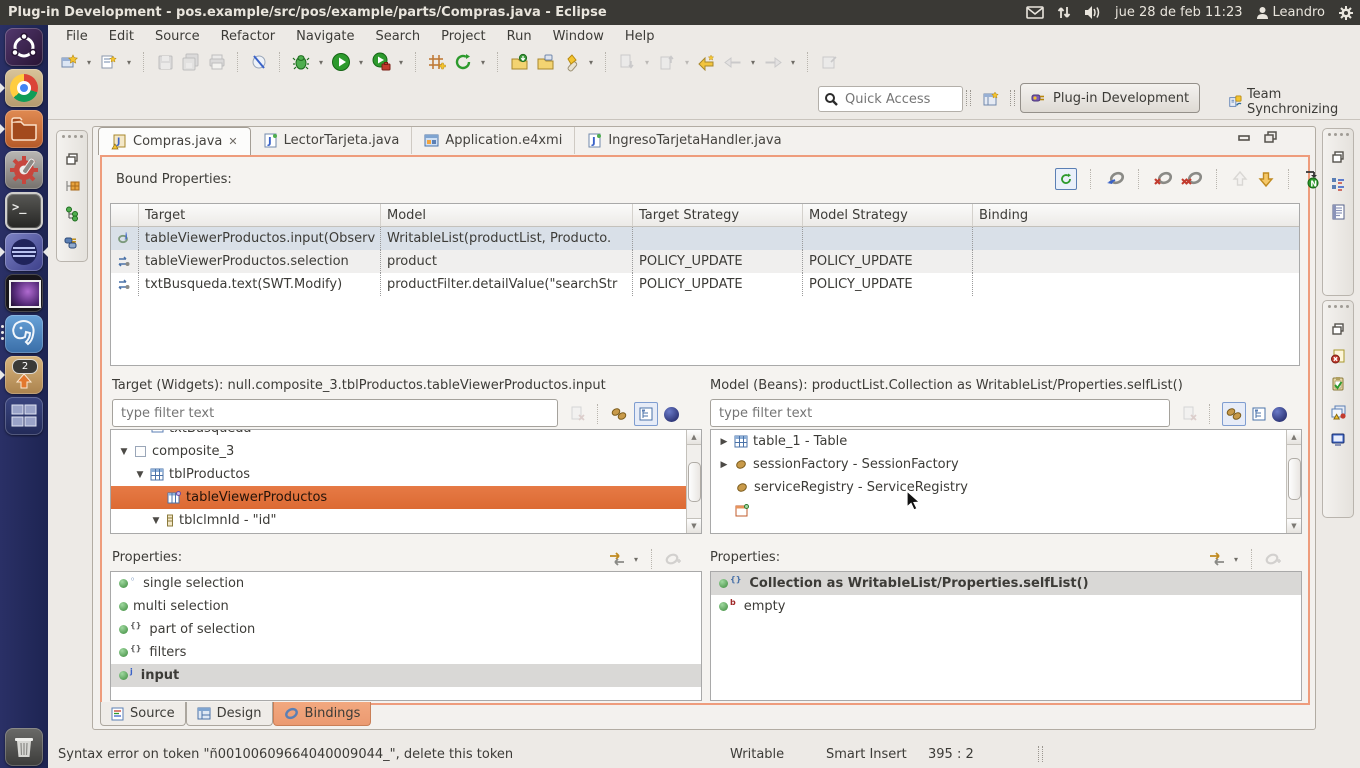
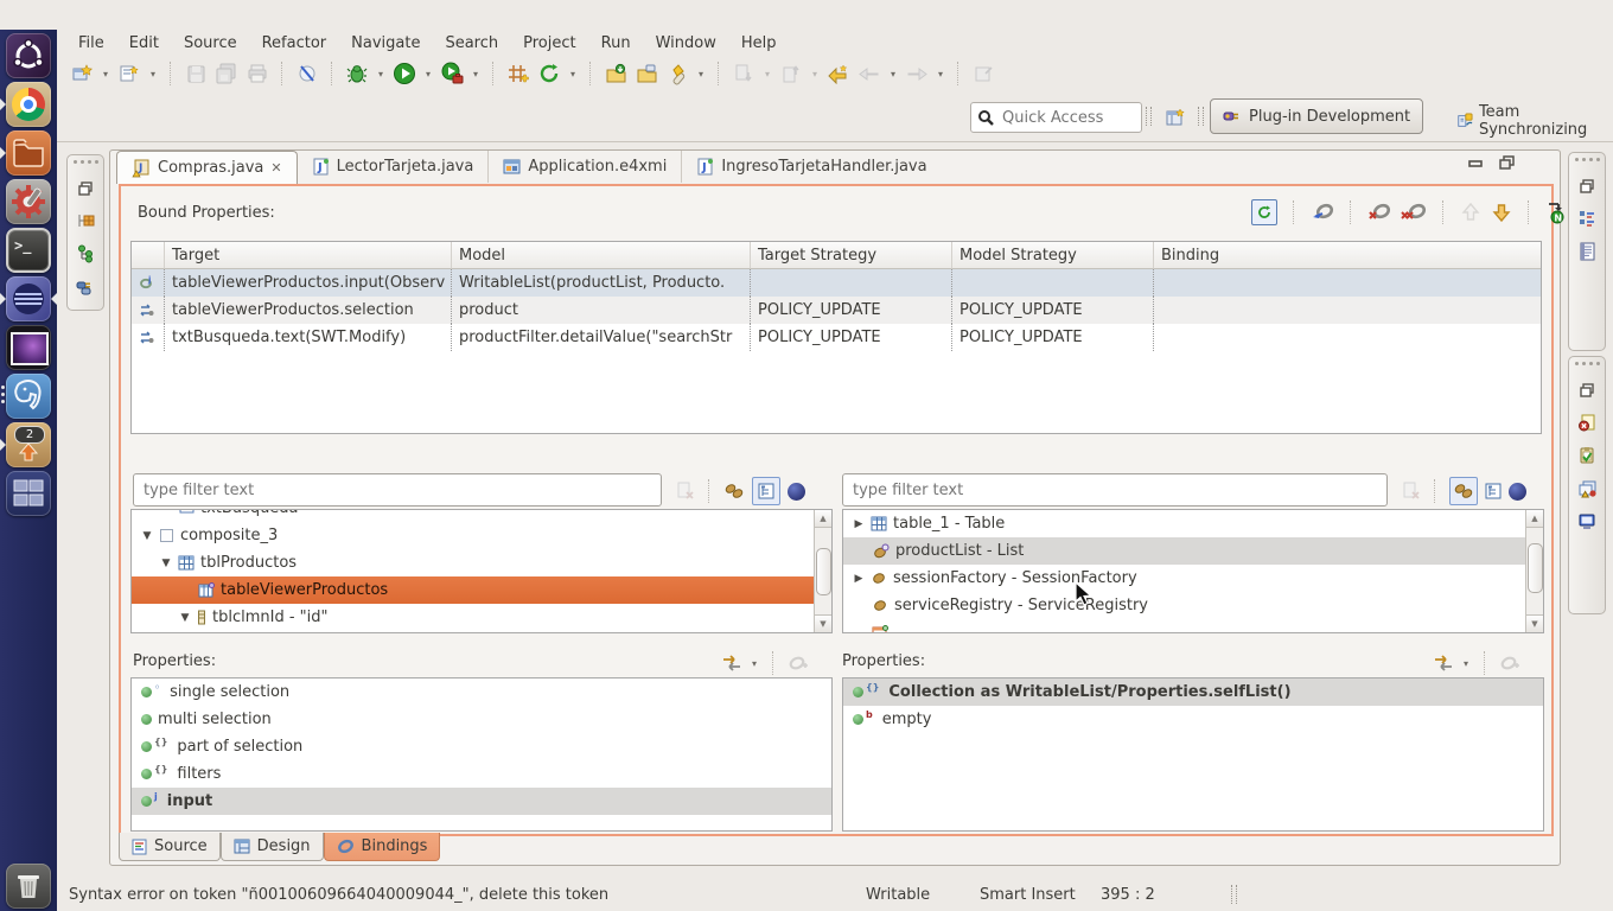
- Plug-in Development - pos.example/src/pos/example/parts/Compras.java - Eclipse
- jue 28 de feb 11:23
- Leandro
  >_
  2
  File
  Edit
  Source
  Refactor
  Navigate
  Search
  Project
  Run
  Window
  Help
  ▾
  ▾
  ▾
  ▾
  ▾
  ▾
  ▾
  ▾
  ▾
  ▾
  ▾
  Quick Access
  Plug-in Development
  Team Synchronizing
  J
  Compras.java
  ✕
  J
  LectorTarjeta.java
  Application.e4xmi
  J
  IngresoTarjetaHandler.java
  Bound Properties:
  N
  Target
  Model
  Target Strategy
  Model Strategy
  Binding
  j
  tableViewerProductos.input(Observ
  WritableList(productList, Producto.
  tableViewerProductos.selection
  product
  POLICY_UPDATE
  POLICY_UPDATE
  txtBusqueda.text(SWT.Modify)
  productFilter.detailValue("searchStr
  POLICY_UPDATE
  POLICY_UPDATE
- Target (Widgets): null.composite_3.tblProductos.tableViewerProductos.input
  type filter text
  ▼
  composite_3
  ▼
  tblProductos
  tableViewerProductos
  ▼
  tblclmnId - "id"
  ▲
  ▼
- Model (Beans): productList.Collection as WritableList/Properties.selfList()
  type filter text
  ▶
  table_1 - Table
+ productList - List
  ▶
  sessionFactory - SessionFactory
  serviceRegistry - ServiceRegistry
  ▲
  ▼
  Properties:
  ▾
  ◦
  single selection
  multi selection
  {}
  part of selection
  {}
  filters
  j
  input
  Properties:
  ▾
  {}
  Collection as WritableList/Properties.selfList()
  b
  empty
  Source
  Design
  Bindings
  Syntax error on token "ñ00100609664040009044_", delete this token
  Writable
  Smart Insert
  395 : 2
